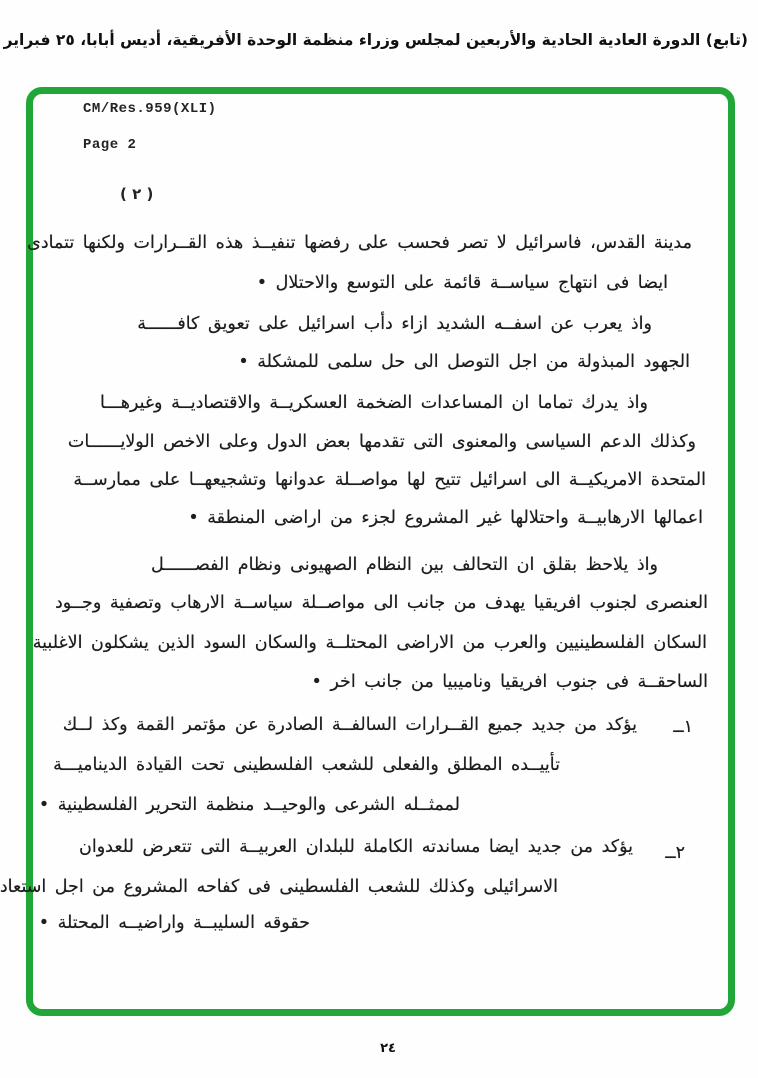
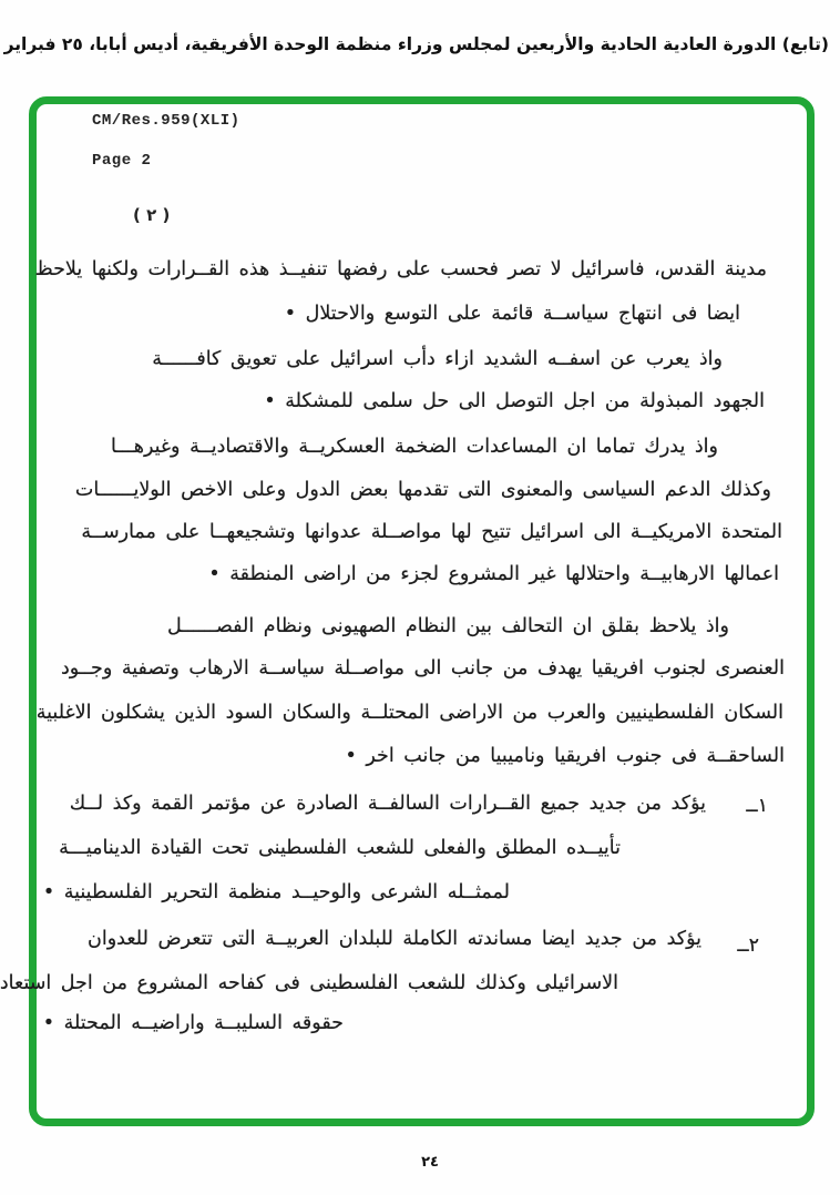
  (تابع) الدورة العادية الحادية والأربعين لمجلس وزراء منظمة الوحدة الأفريقية، أديس أبابا، ٢٥ فبراير
  CM/Res.959(XLI)
  Page 2
  ( ٢ )
- مدينة القدس، فاسرائيل لا تصر فحسب على رفضها تنفيــذ هذه القــرارات ولكنها تتمادى
+ مدينة القدس، فاسرائيل لا تصر فحسب على رفضها تنفيــذ هذه القــرارات ولكنها يلاحظ
  ايضا فى انتهاج سياســة قائمة على التوسع والاحتلال •
  واذ يعرب عن اسفــه الشديد ازاء دأب اسرائيل على تعويق كافــــــة
  الجهود المبذولة من اجل التوصل الى حل سلمى للمشكلة •
  واذ يدرك تماما ان المساعدات الضخمة العسكريــة والاقتصاديــة وغيرهـــا
  وكذلك الدعم السياسى والمعنوى التى تقدمها بعض الدول وعلى الاخص الولايــــــات
  المتحدة الامريكيــة الى اسرائيل تتيح لها مواصــلة عدوانها وتشجيعهــا على ممارســة
  اعمالها الارهابيــة واحتلالها غير المشروع لجزء من اراضى المنطقة •
  واذ يلاحظ بقلق ان التحالف بين النظام الصهيونى ونظام الفصــــــل
  العنصرى لجنوب افريقيا يهدف من جانب الى مواصــلة سياســة الارهاب وتصفية وجــود
  السكان الفلسطينيين والعرب من الاراضى المحتلــة والسكان السود الذين يشكلون الاغلبية
  الساحقــة فى جنوب افريقيا وناميبيا من جانب اخر •
  ١ــ
  يؤكد من جديد جميع القــرارات السالفــة الصادرة عن مؤتمر القمة وكذ لــك
  تأييــده المطلق والفعلى للشعب الفلسطينى تحت القيادة الديناميـــة
  لممثــله الشرعى والوحيــد منظمة التحرير الفلسطينية •
  ٢ــ
  يؤكد من جديد ايضا مساندته الكاملة للبلدان العربيــة التى تتعرض للعدوان
  الاسرائيلى وكذلك للشعب الفلسطينى فى كفاحه المشروع من اجل استعاد
  حقوقه السليبــة واراضيــه المحتلة •
  ٢٤
